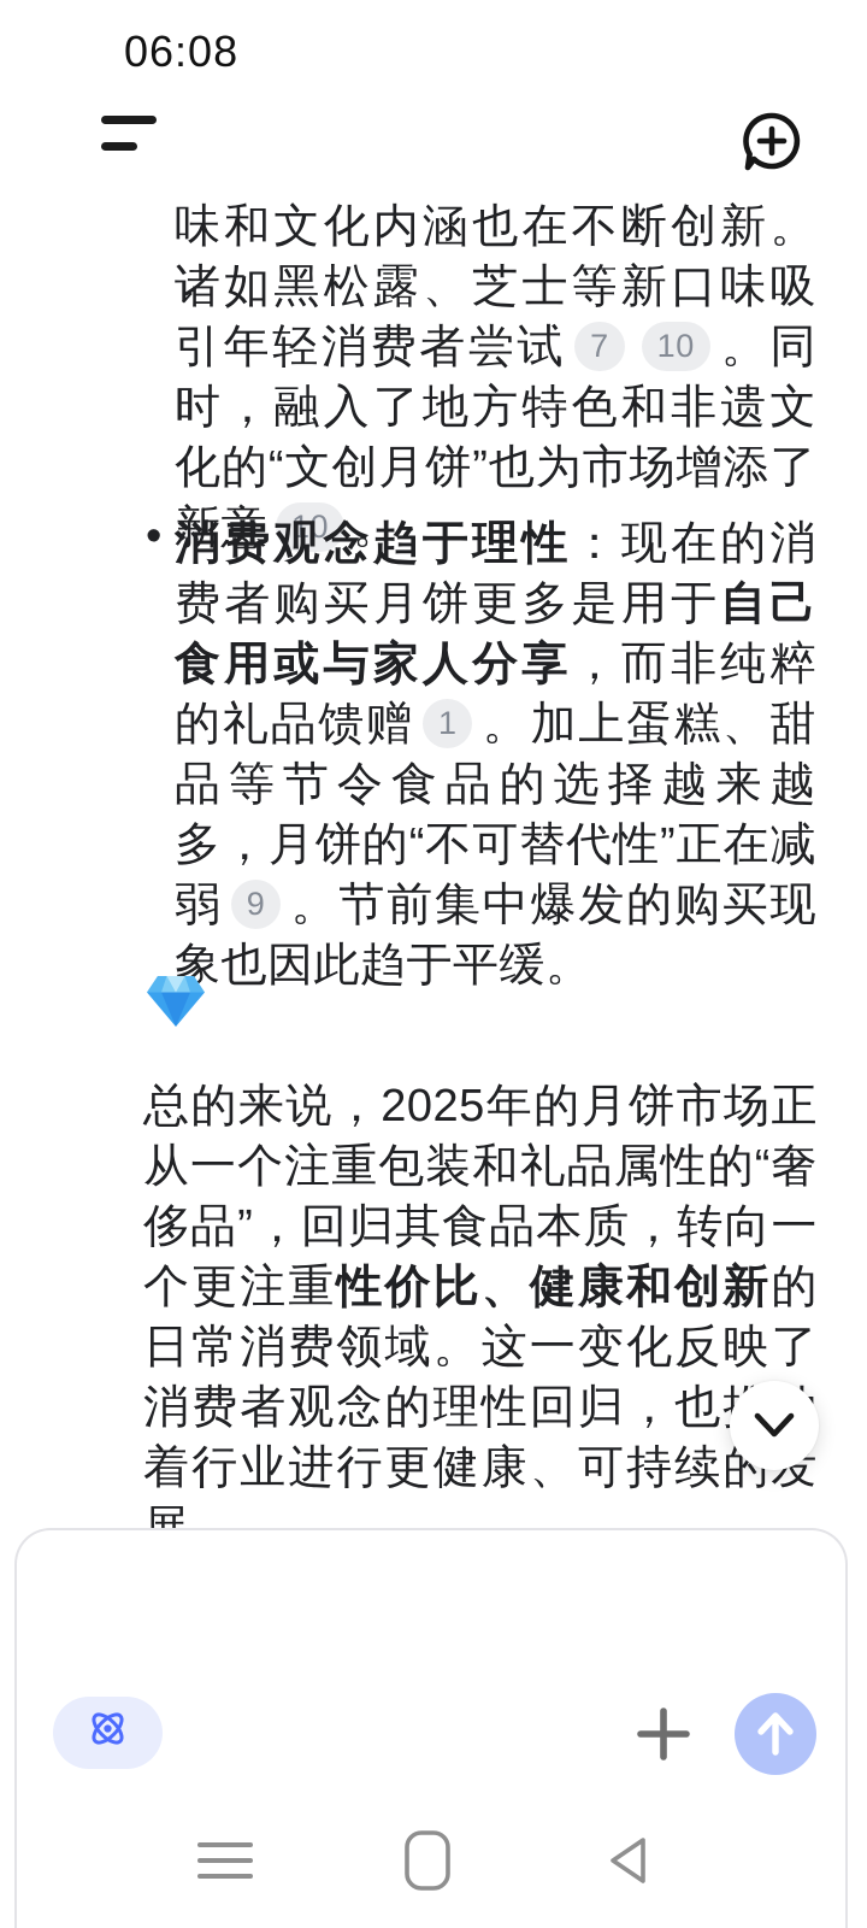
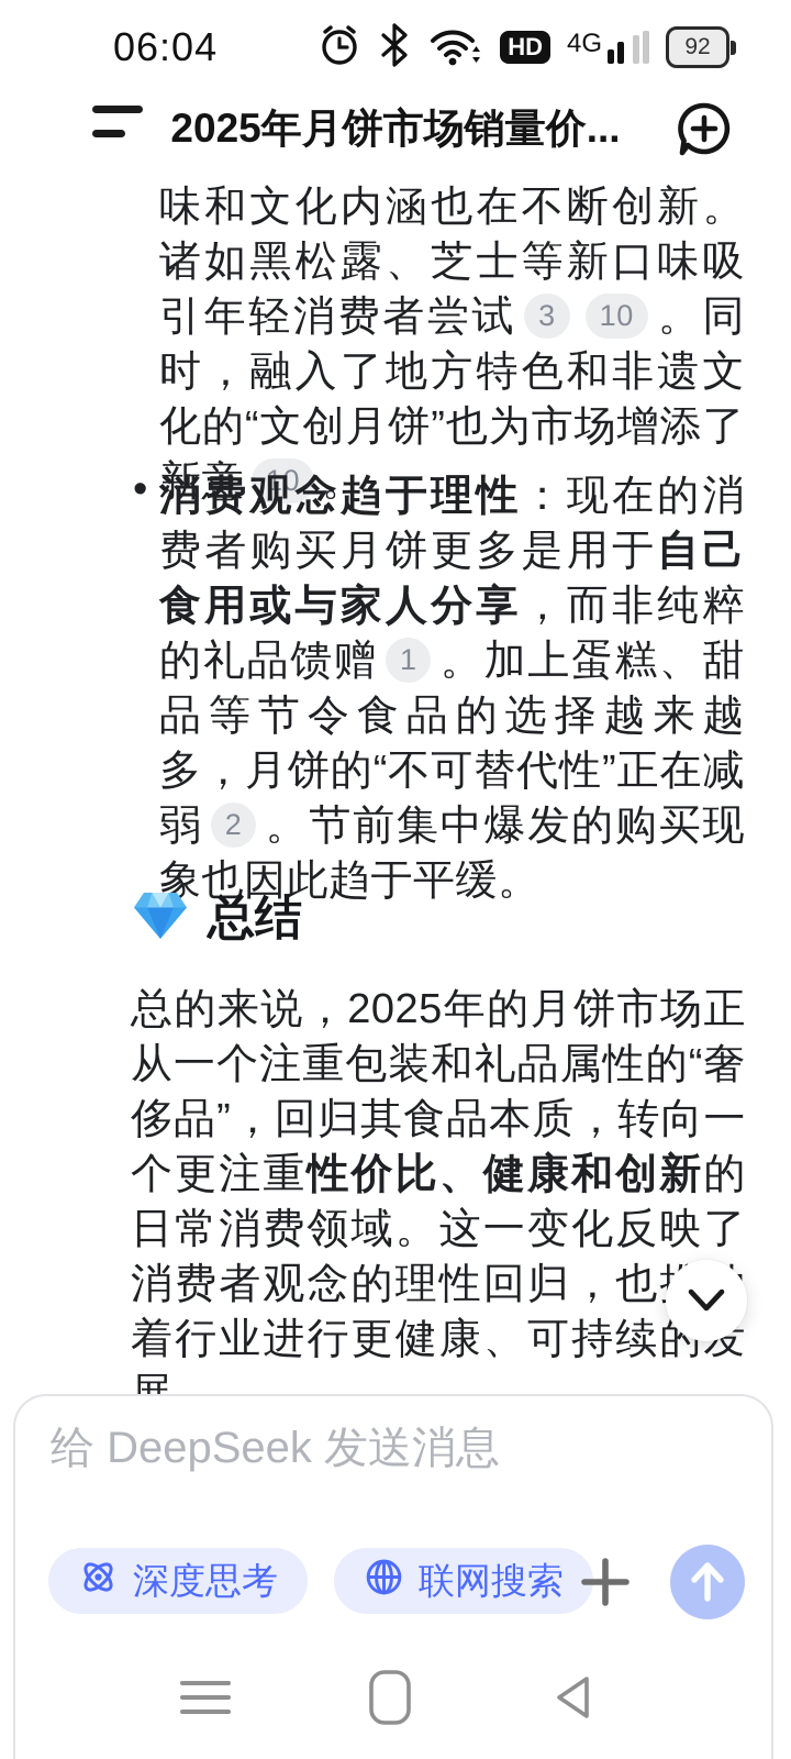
- 06:08
+ 06:04
+ HD
+ 4G
+ 92
+ 2025年月饼市场销量价...
- 味和文化内涵也在不断创新。诸如黑松露、芝士等新口味吸引年轻消费者尝试 7 10 。同时，融入了地方特色和非遗文化的“文创月饼”也为市场增添了新意 10 。
+ 味和文化内涵也在不断创新。诸如黑松露、芝士等新口味吸引年轻消费者尝试 3 10 。同时，融入了地方特色和非遗文化的“文创月饼”也为市场增添了新意 10 。
  •
- 消费观念趋于理性：现在的消费者购买月饼更多是用于自己食用或与家人分享，而非纯粹的礼品馈赠 1 。加上蛋糕、甜品等节令食品的选择越来越多，月饼的“不可替代性”正在减弱 9 。节前集中爆发的购买现象也因此趋于平缓。
+ 消费观念趋于理性：现在的消费者购买月饼更多是用于自己食用或与家人分享，而非纯粹的礼品馈赠 1 。加上蛋糕、甜品等节令食品的选择越来越多，月饼的“不可替代性”正在减弱 2 。节前集中爆发的购买现象也因此趋于平缓。
+ 总结
  总的来说，2025年的月饼市场正从一个注重包装和礼品属性的“奢侈品”，回归其食品本质，转向一个更注重性价比、健康和创新的日常消费领域。这一变化反映了消费者观念的理性回归，也着行业进行更健康、可持续的发
+ 给 DeepSeek 发送消息
+ 深度思考
+ 联网搜索
